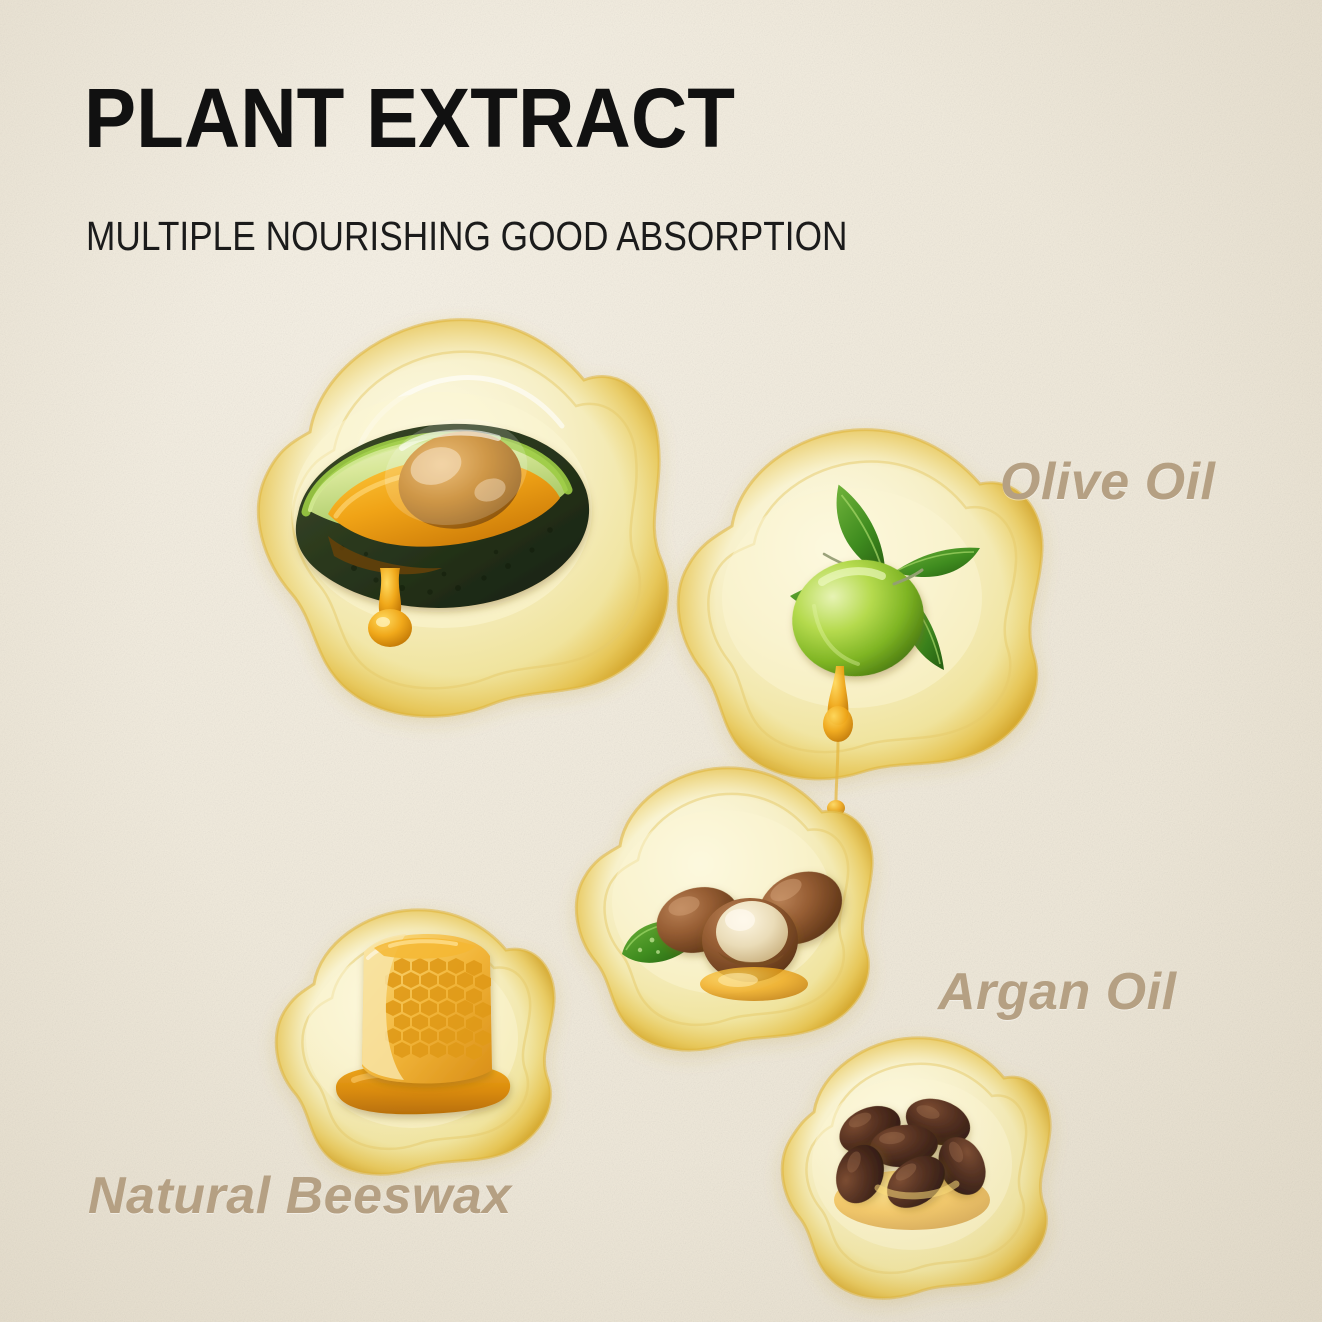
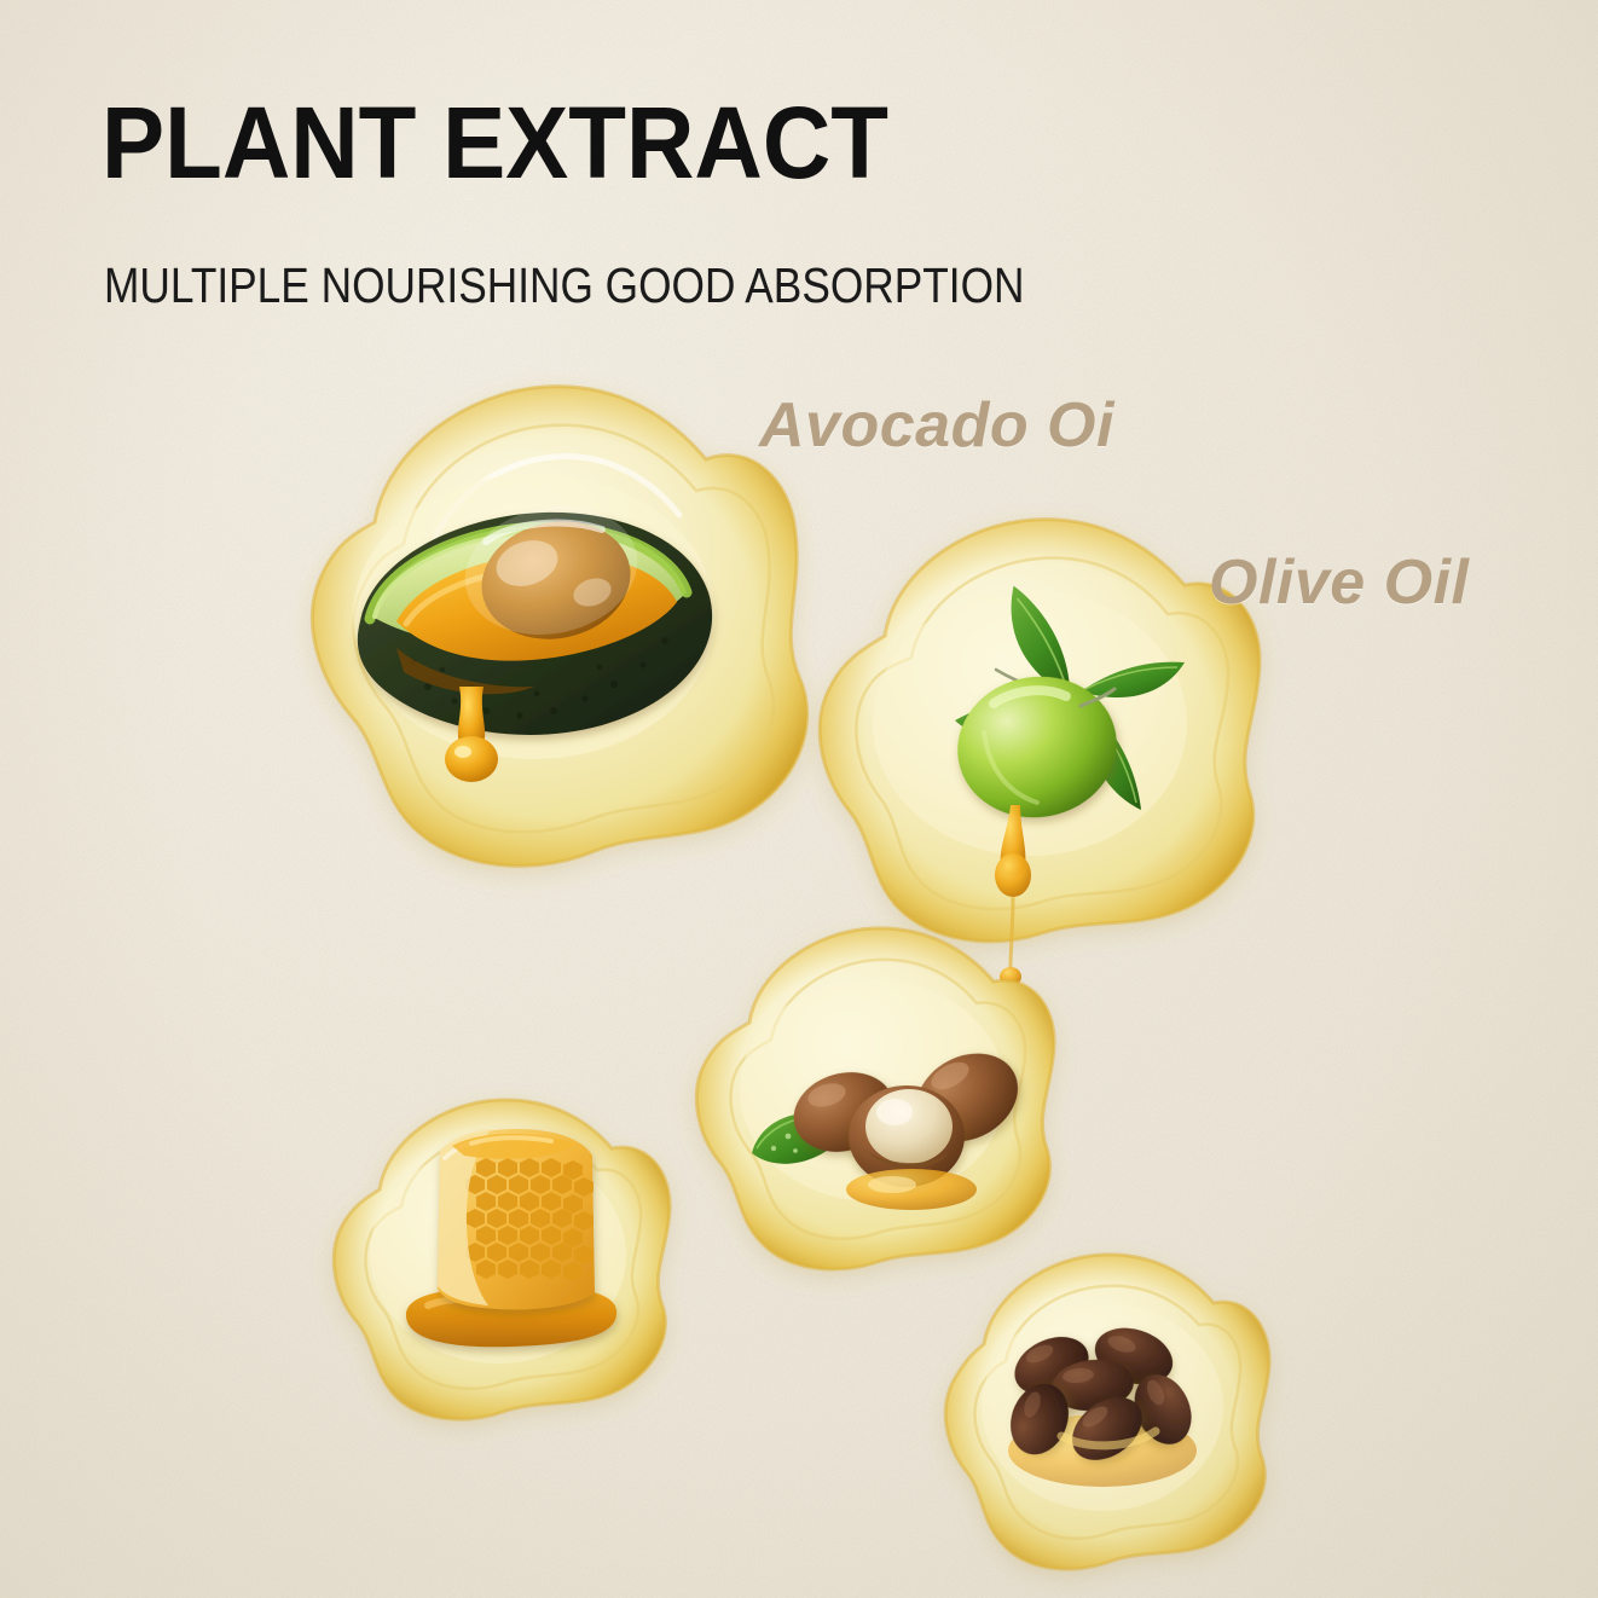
  PLANT EXTRACT
  MULTIPLE NOURISHING GOOD ABSORPTION
+ Avocado Oi
  Olive Oil
- Argan Oil
- Natural Beeswax
